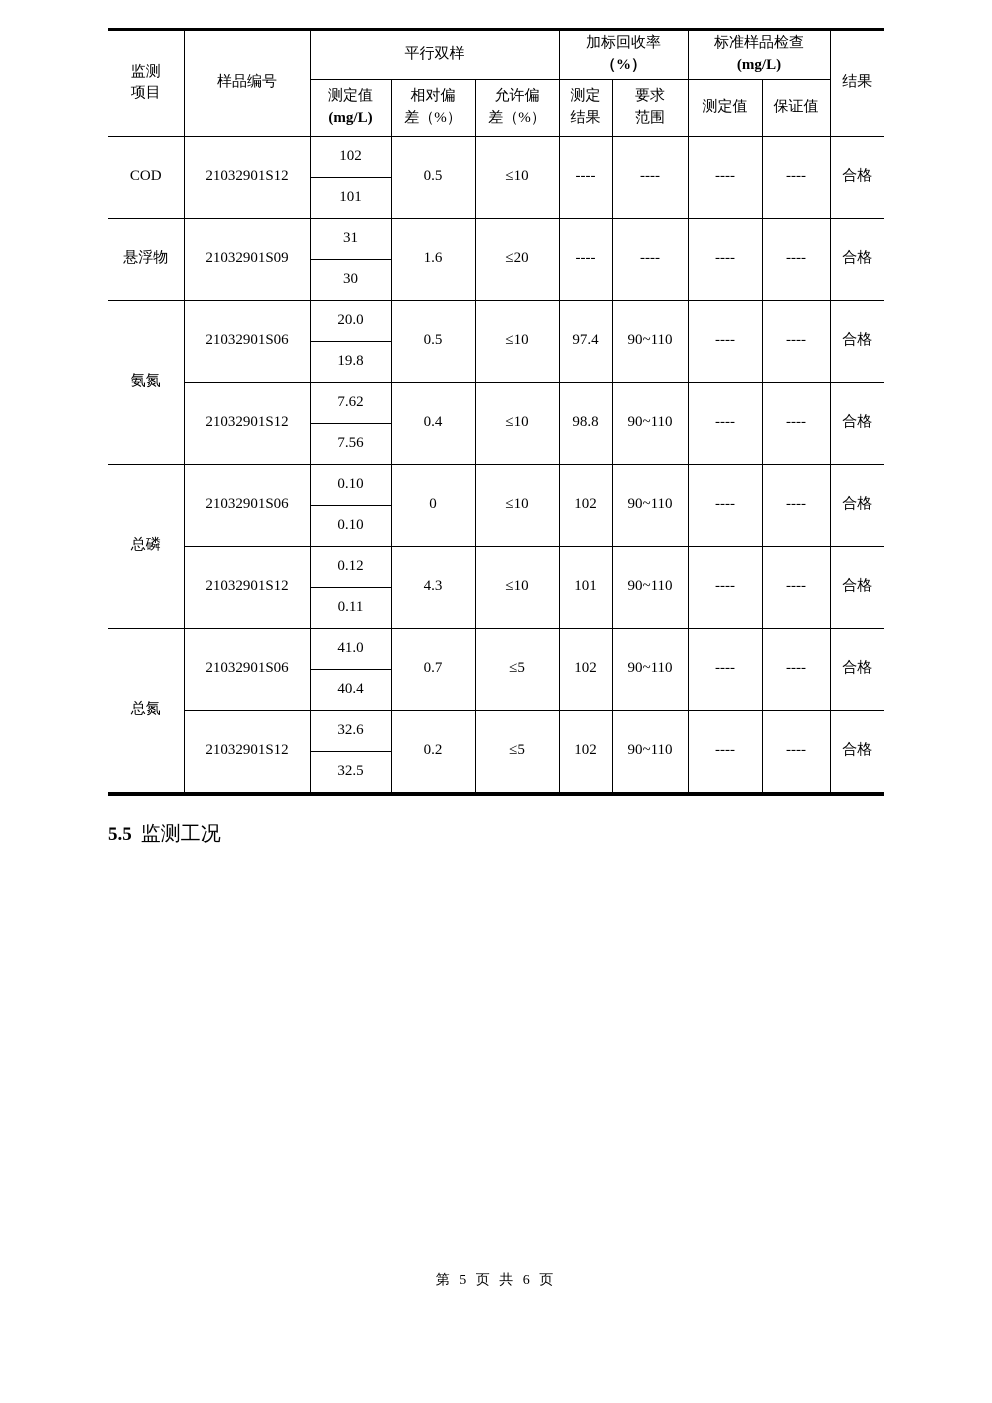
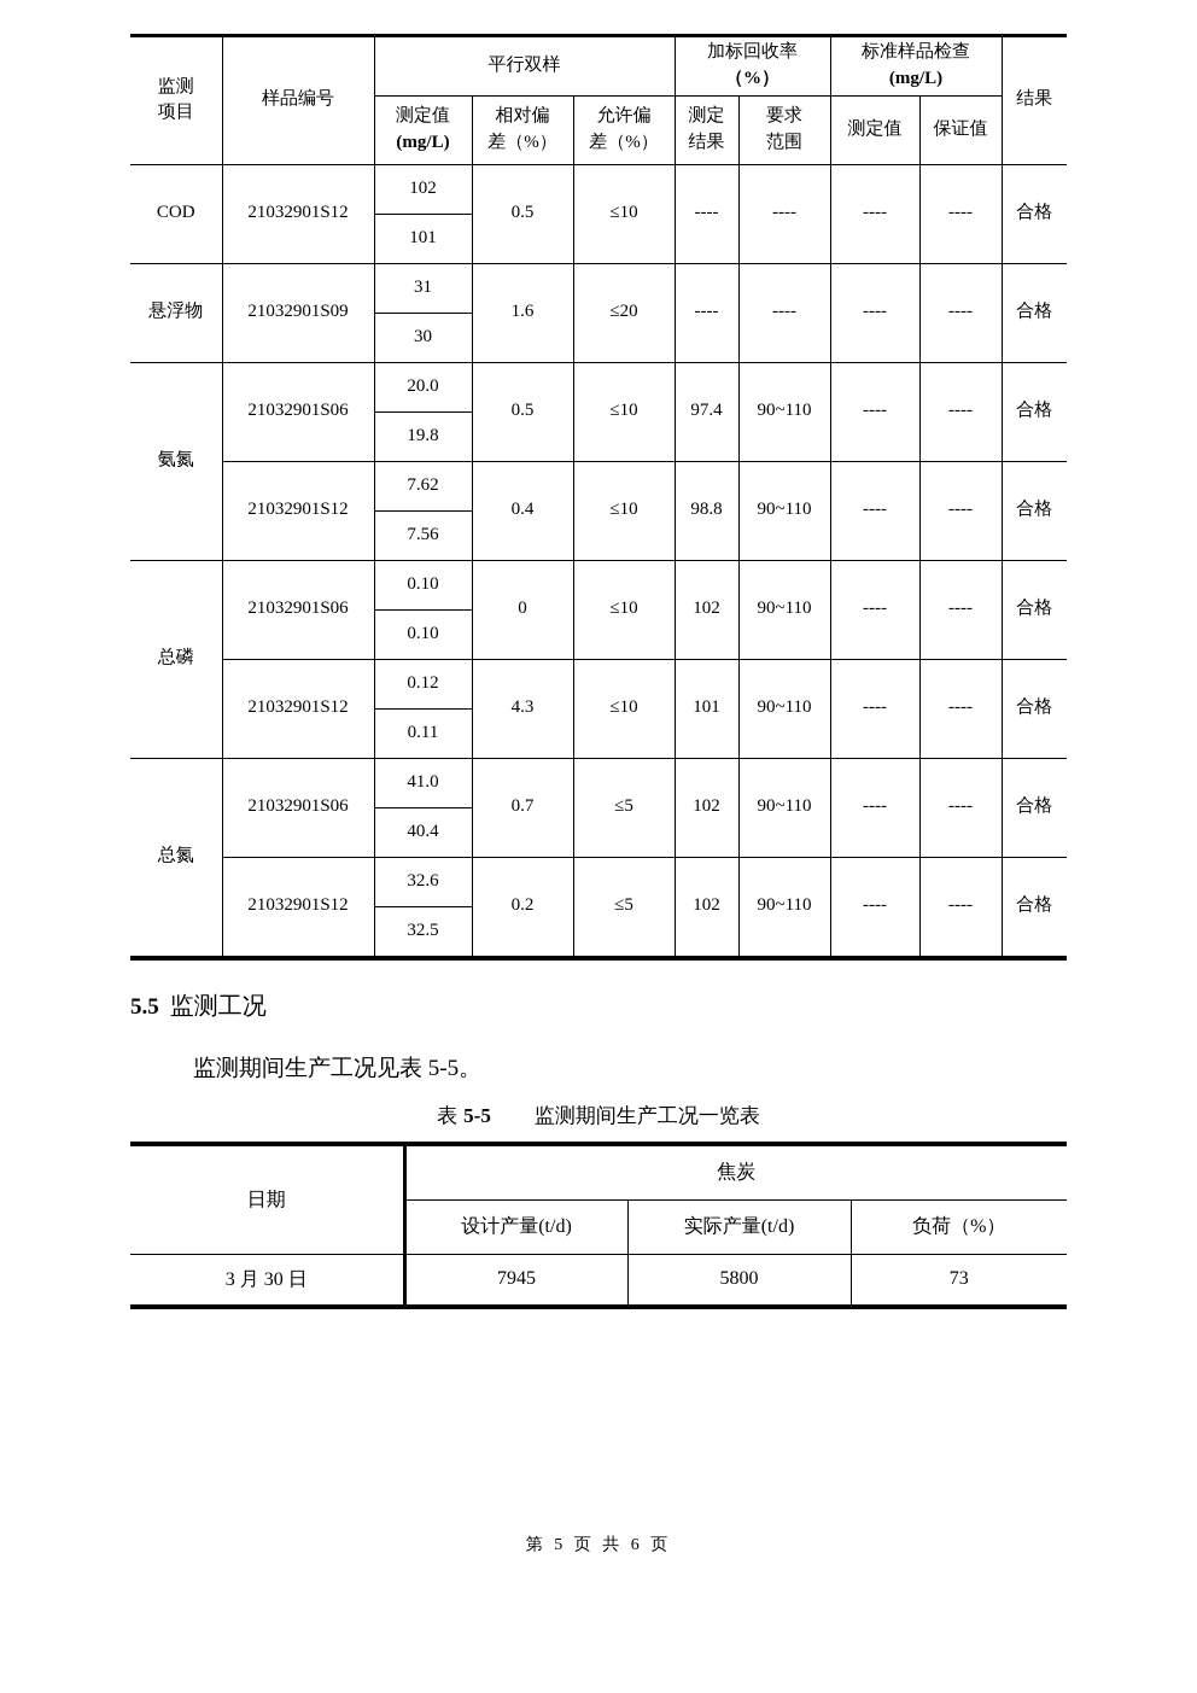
  监测 项目	样品编号	平行双样	加标回收率（%）	标准样品检查(mg/L)	结果
  测定值(mg/L)	相对偏 差（%）	允许偏 差（%）	测定 结果	要求 范围	测定值	保证值
  COD	21032901S12	102	0.5	≤10	----	----	----	----	合格
  101
  悬浮物	21032901S09	31	1.6	≤20	----	----	----	----	合格
  30
  氨氮	21032901S06	20.0	0.5	≤10	97.4	90~110	----	----	合格
  19.8
  21032901S12	7.62	0.4	≤10	98.8	90~110	----	----	合格
  7.56
  总磷	21032901S06	0.10	0	≤10	102	90~110	----	----	合格
  0.10
  21032901S12	0.12	4.3	≤10	101	90~110	----	----	合格
  0.11
  总氮	21032901S06	41.0	0.7	≤5	102	90~110	----	----	合格
  40.4
  21032901S12	32.6	0.2	≤5	102	90~110	----	----	合格
  32.5
  5.5 监测工况
+ 监测期间生产工况见表 5-5。
+ 表 5-5 监测期间生产工况一览表
+ 日期	焦炭
+ 设计产量(t/d)	实际产量(t/d)	负荷（%）
+ 3 月 30 日	7945	5800	73
  第 5 页 共 6 页
